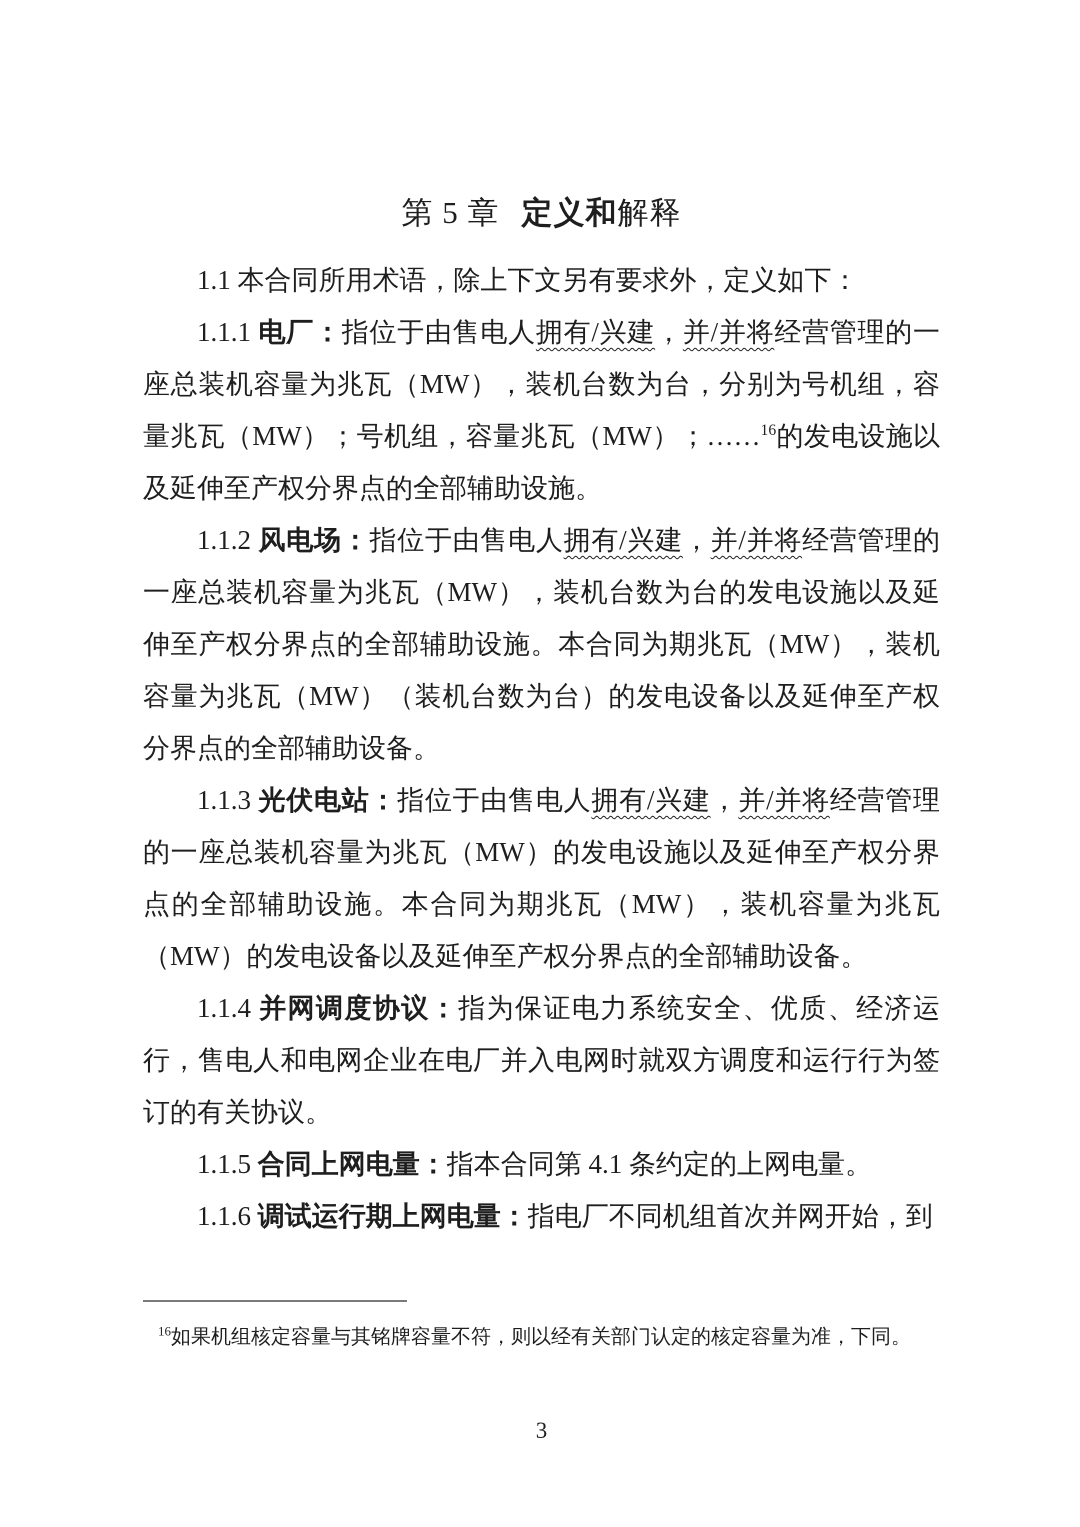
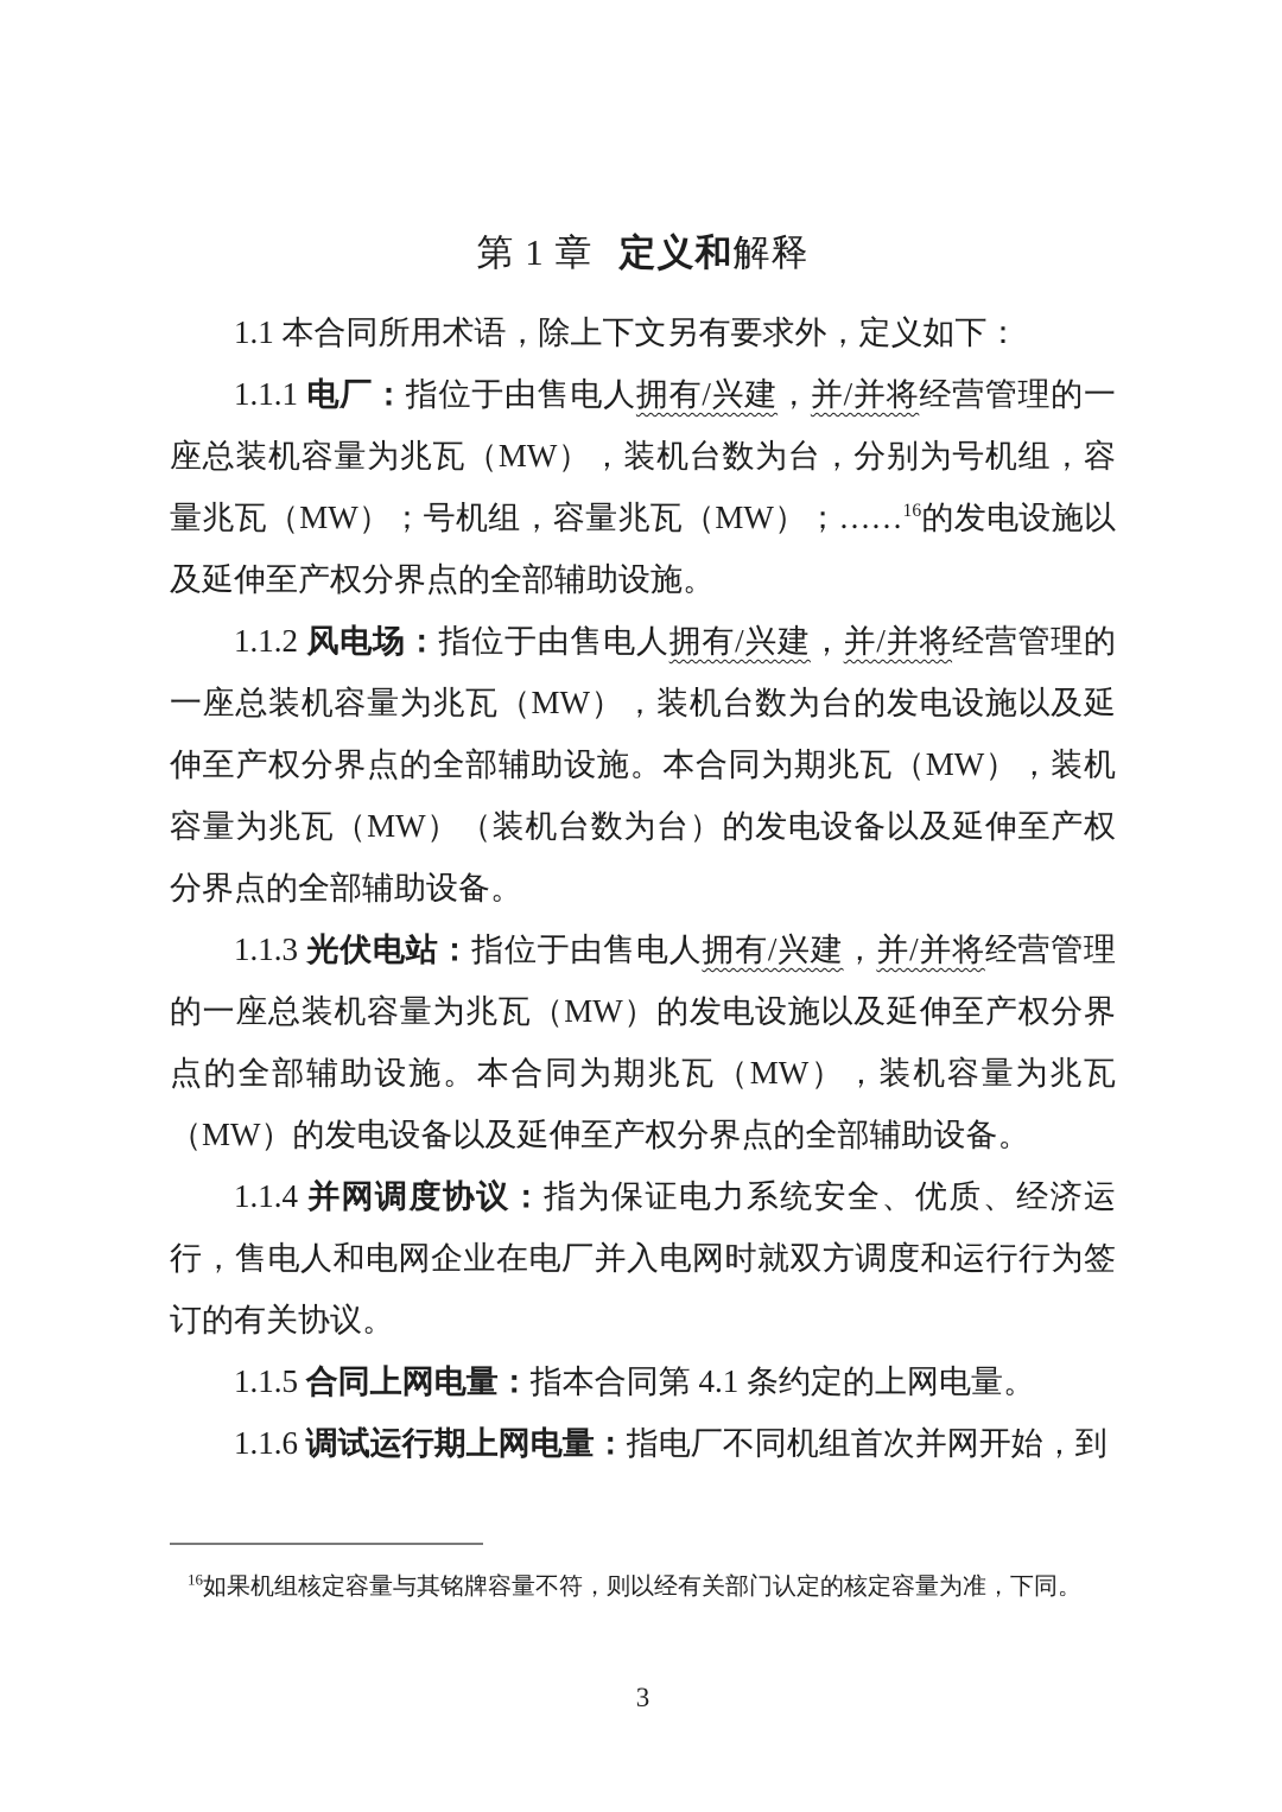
- 第 5 章 定义和解释
+ 第 1 章 定义和解释
  1.1 本合同所用术语，除上下文另有要求外，定义如下：
  1.1.1 电厂：指位于由售电人拥有/兴建，并/并将经营管理的一座总装机容量为兆瓦（MW），装机台数为台，分别为号机组，容量兆瓦（MW）；号机组，容量兆瓦（MW）；……16的发电设施以及延伸至产权分界点的全部辅助设施。
  1.1.2 风电场：指位于由售电人拥有/兴建，并/并将经营管理的一座总装机容量为兆瓦（MW），装机台数为台的发电设施以及延伸至产权分界点的全部辅助设施。本合同为期兆瓦（MW），装机容量为兆瓦（MW）（装机台数为台）的发电设备以及延伸至产权分界点的全部辅助设备。
  1.1.3 光伏电站：指位于由售电人拥有/兴建，并/并将经营管理的一座总装机容量为兆瓦（MW）的发电设施以及延伸至产权分界点的全部辅助设施。本合同为期兆瓦（MW），装机容量为兆瓦（MW）的发电设备以及延伸至产权分界点的全部辅助设备。
  1.1.4 并网调度协议：指为保证电力系统安全、优质、经济运行，售电人和电网企业在电厂并入电网时就双方调度和运行行为签订的有关协议。
  1.1.5 合同上网电量：指本合同第 4.1 条约定的上网电量。
  1.1.6 调试运行期上网电量：指电厂不同机组首次并网开始，到
  16如果机组核定容量与其铭牌容量不符，则以经有关部门认定的核定容量为准，下同。
  3
